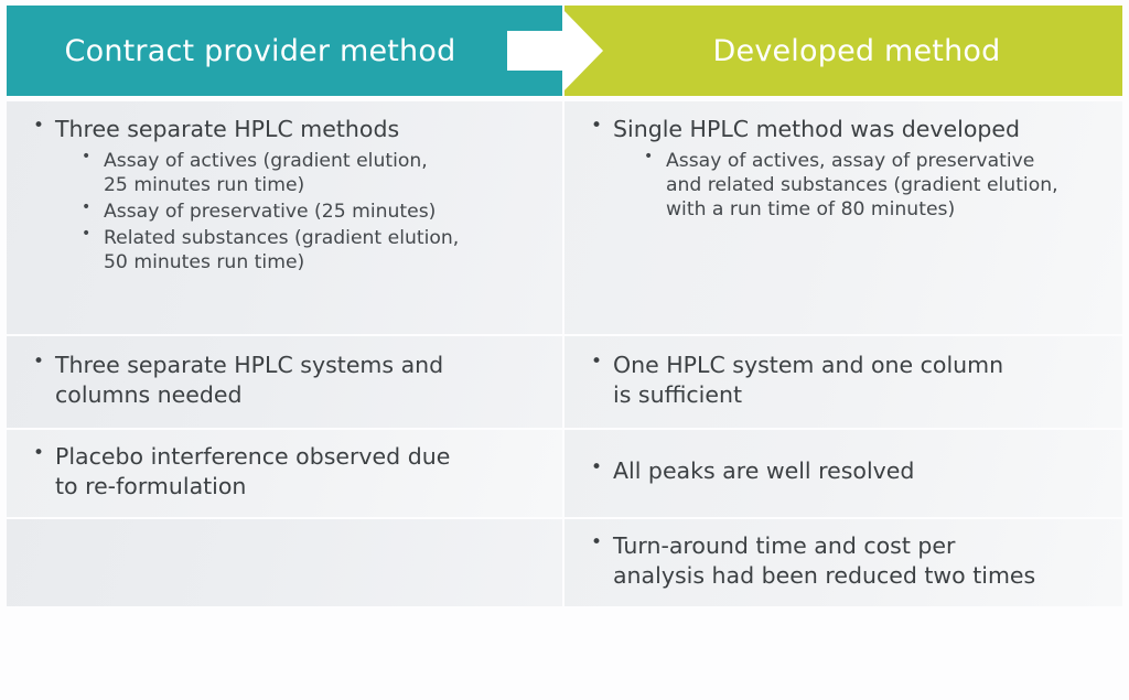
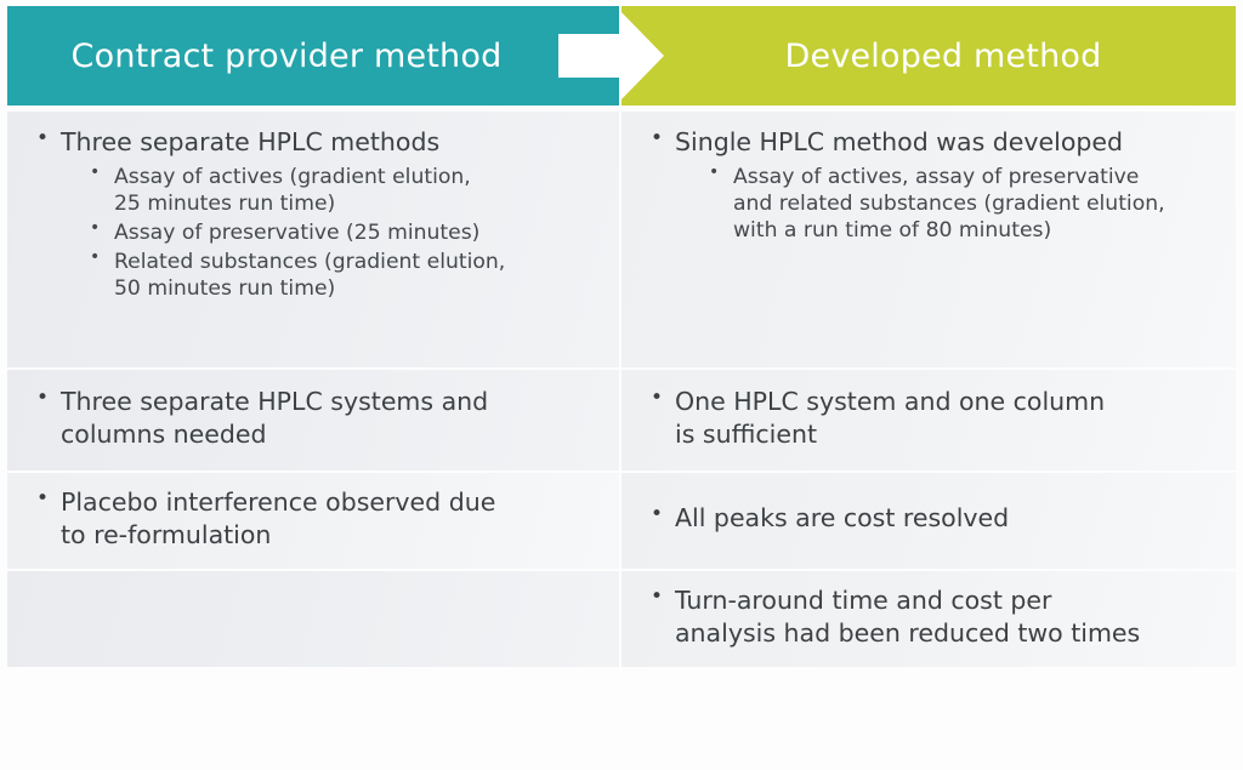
  Contract provider method
  Developed method
  Three separate HPLC methods
  Assay of actives (gradient elution,
  25 minutes run time)
  Assay of preservative (25 minutes)
  Related substances (gradient elution,
  50 minutes run time)
  Single HPLC method was developed
  Assay of actives, assay of preservative
  and related substances (gradient elution,
  with a run time of 80 minutes)
  Three separate HPLC systems and
  columns needed
  One HPLC system and one column
  is sufficient
  Placebo interference observed due
  to re-formulation
- All peaks are well resolved
+ All peaks are cost resolved
  Turn-around time and cost per
  analysis had been reduced two times
